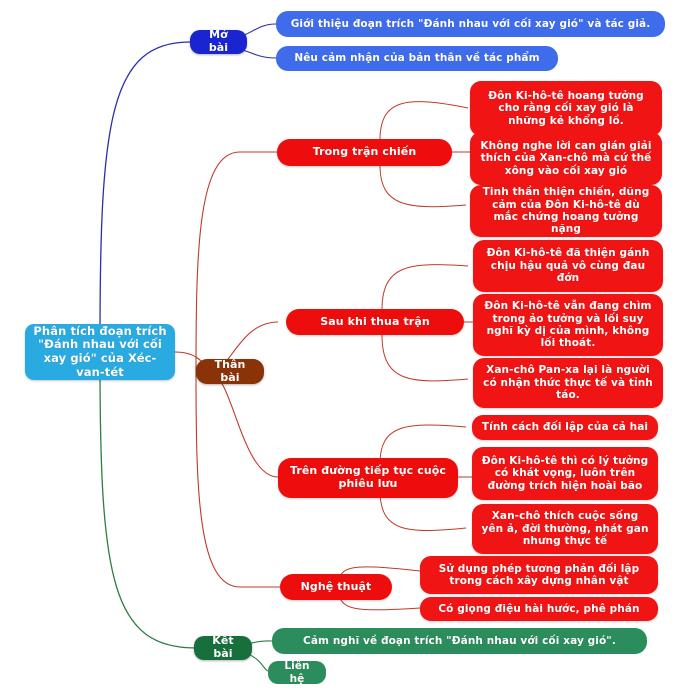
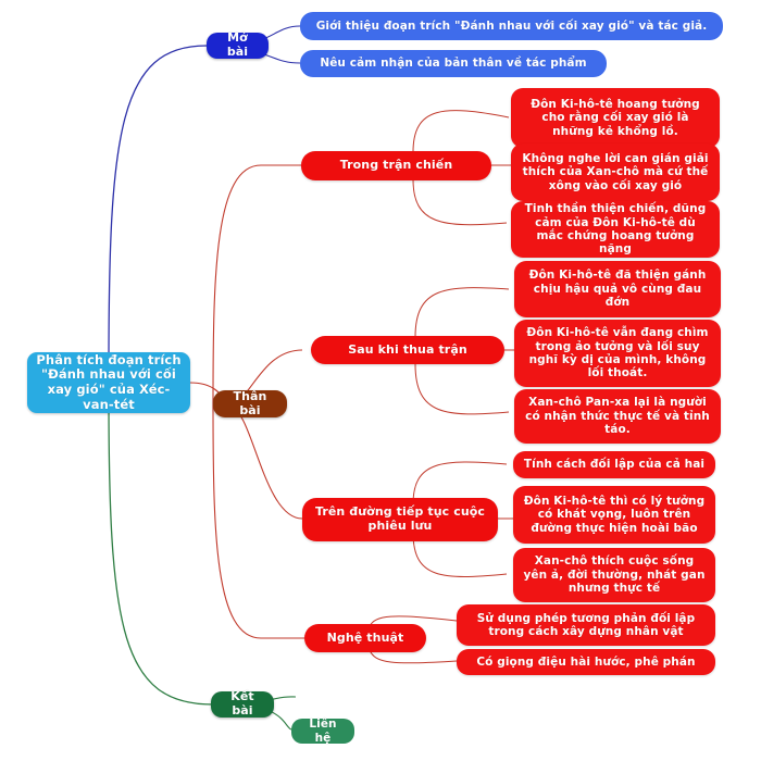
  Phân tích đoạn trích "Đánh nhau với cối xay gió" của Xéc-van-tét
  Mở bài
  Giới thiệu đoạn trích "Đánh nhau với cối xay gió" và tác giả.
  Nêu cảm nhận của bản thân về tác phẩm
  Thân bài
  Trong trận chiến
  Đôn Ki-hô-tê hoang tưởng cho rằng cối xay gió là những kẻ khổng lồ.
  Không nghe lời can gián giải thích của Xan-chô mà cứ thế xông vào cối xay gió
  Tinh thần thiện chiến, dũng cảm của Đôn Ki-hô-tê dù mắc chứng hoang tưởng nặng
  Sau khi thua trận
  Đôn Ki-hô-tê đã thiện gánh chịu hậu quả vô cùng đau đớn
  Đôn Ki-hô-tê vẫn đang chìm trong ảo tưởng và lối suy nghĩ kỳ dị của mình, không lối thoát.
  Xan-chô Pan-xa lại là người có nhận thức thực tế và tỉnh táo.
  Trên đường tiếp tục cuộc phiêu lưu
  Tính cách đối lập của cả hai
- Đôn Ki-hô-tê thì có lý tưởng có khát vọng, luôn trên đường trích hiện hoài bão
+ Đôn Ki-hô-tê thì có lý tưởng có khát vọng, luôn trên đường thực hiện hoài bão
  Xan-chô thích cuộc sống yên ả, đời thường, nhát gan nhưng thực tế
  Nghệ thuật
  Sử dụng phép tương phản đối lập trong cách xây dựng nhân vật
  Có giọng điệu hài hước, phê phán
  Kết bài
- Cảm nghĩ về đoạn trích "Đánh nhau với cối xay gió".
  Liên hệ
